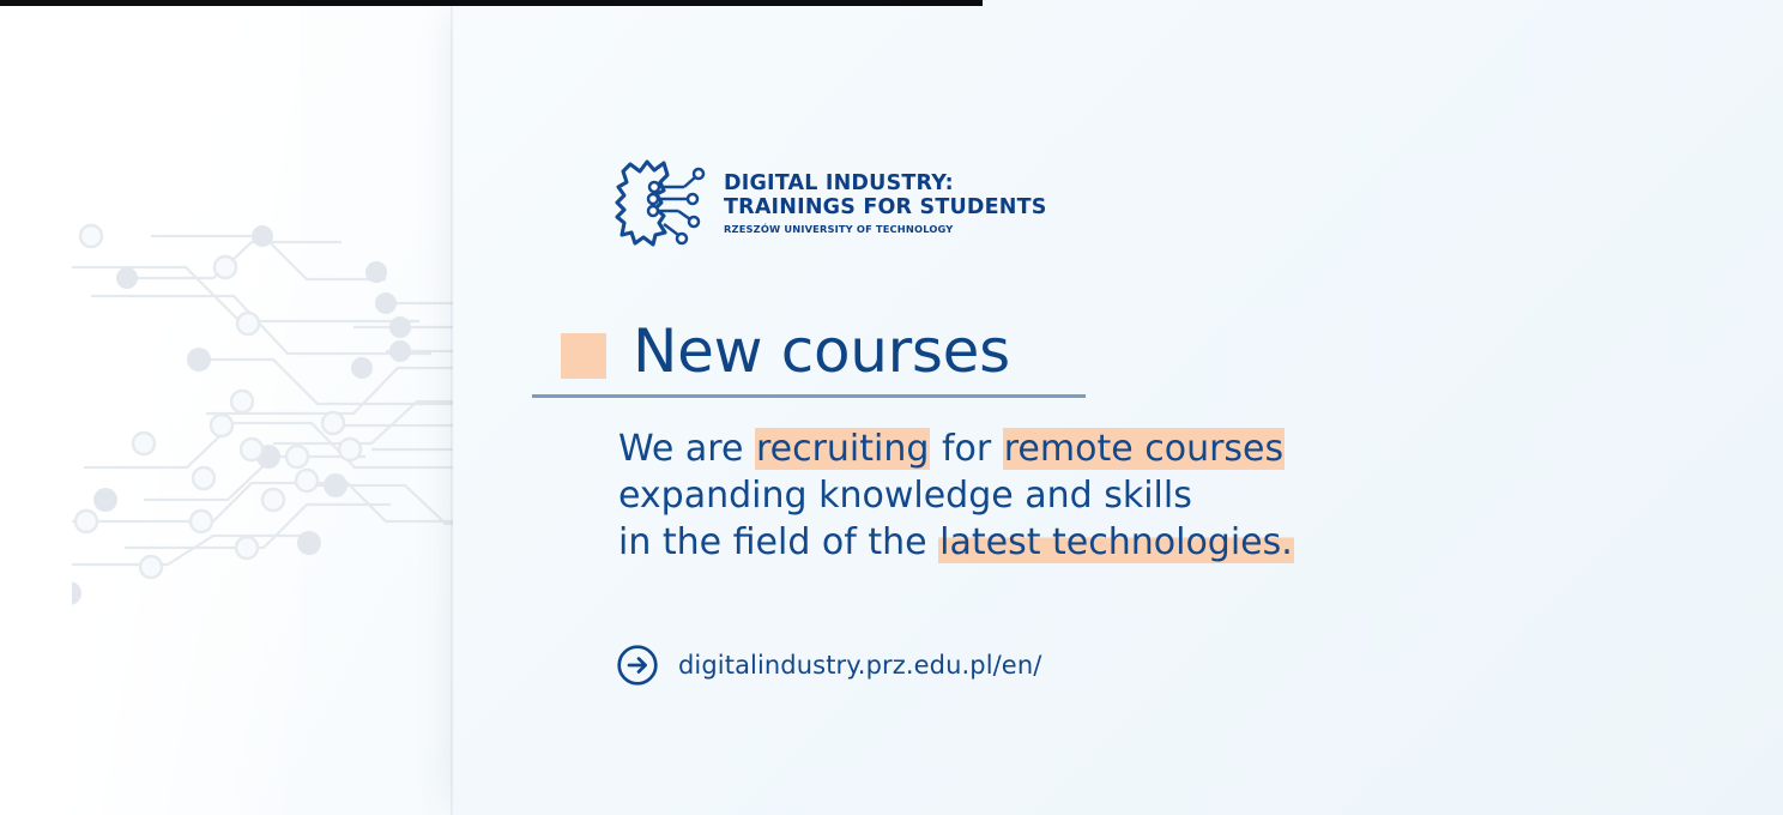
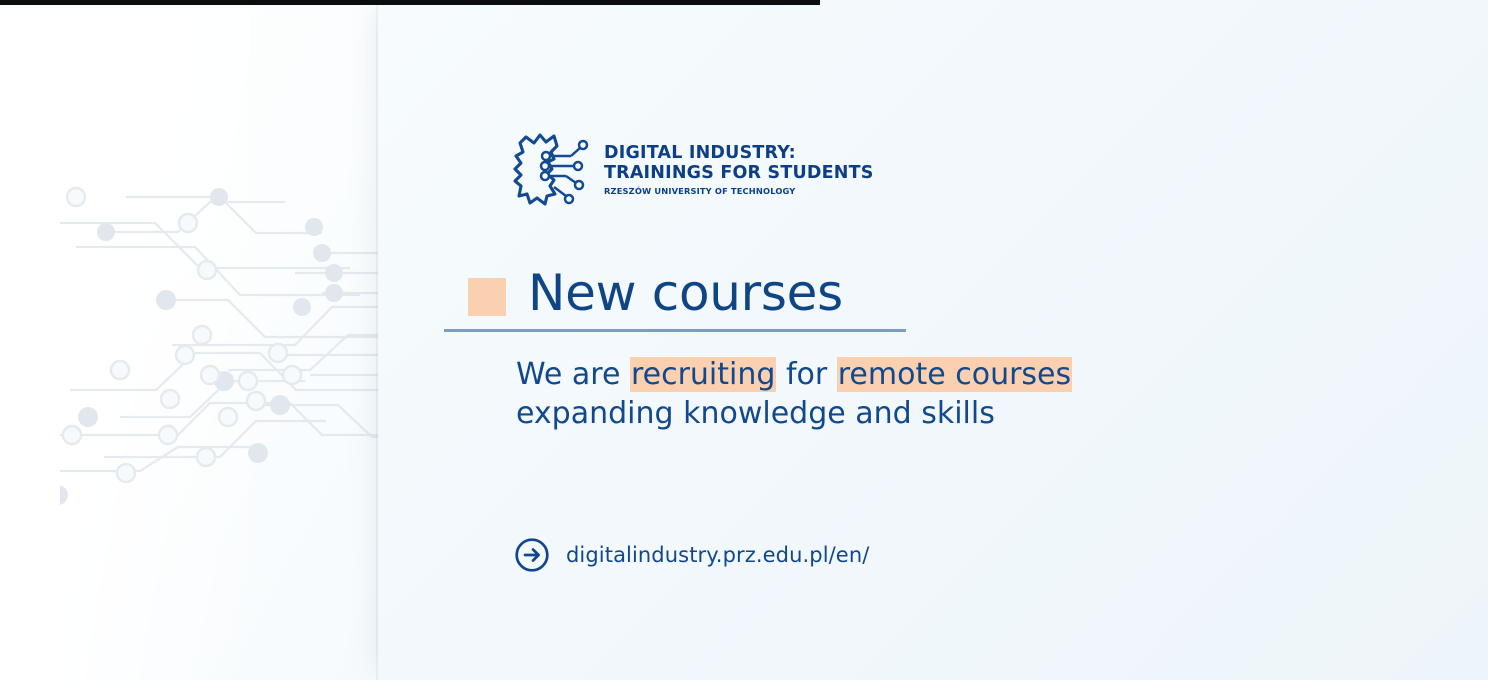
  DIGITAL INDUSTRY:
  TRAININGS FOR STUDENTS
  RZESZÓW UNIVERSITY OF TECHNOLOGY
  New courses
  We are recruiting for remote courses
  expanding knowledge and skills
- in the field of the latest technologies.
  digitalindustry.prz.edu.pl/en/
